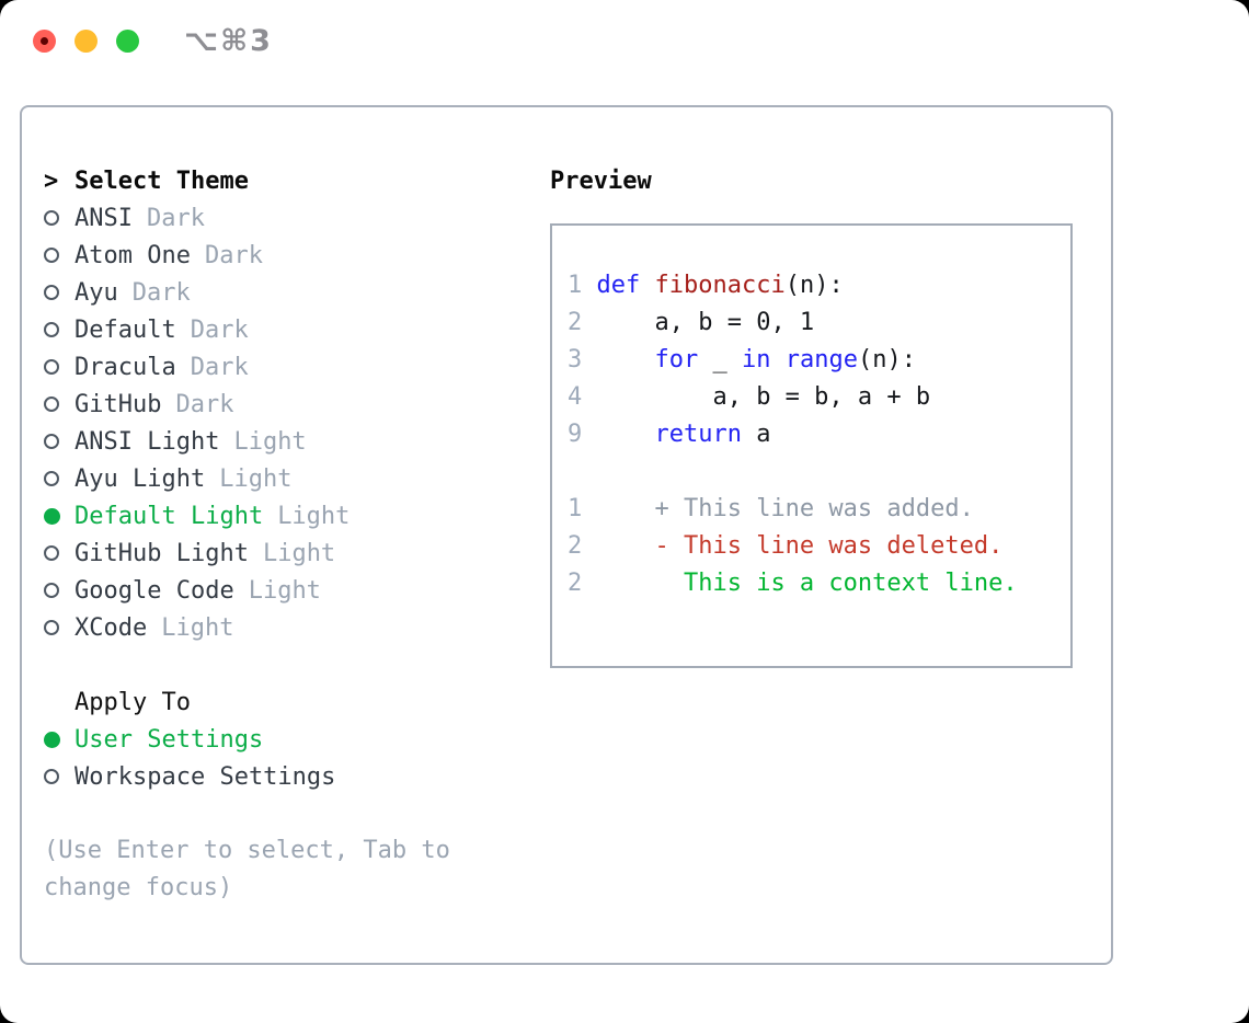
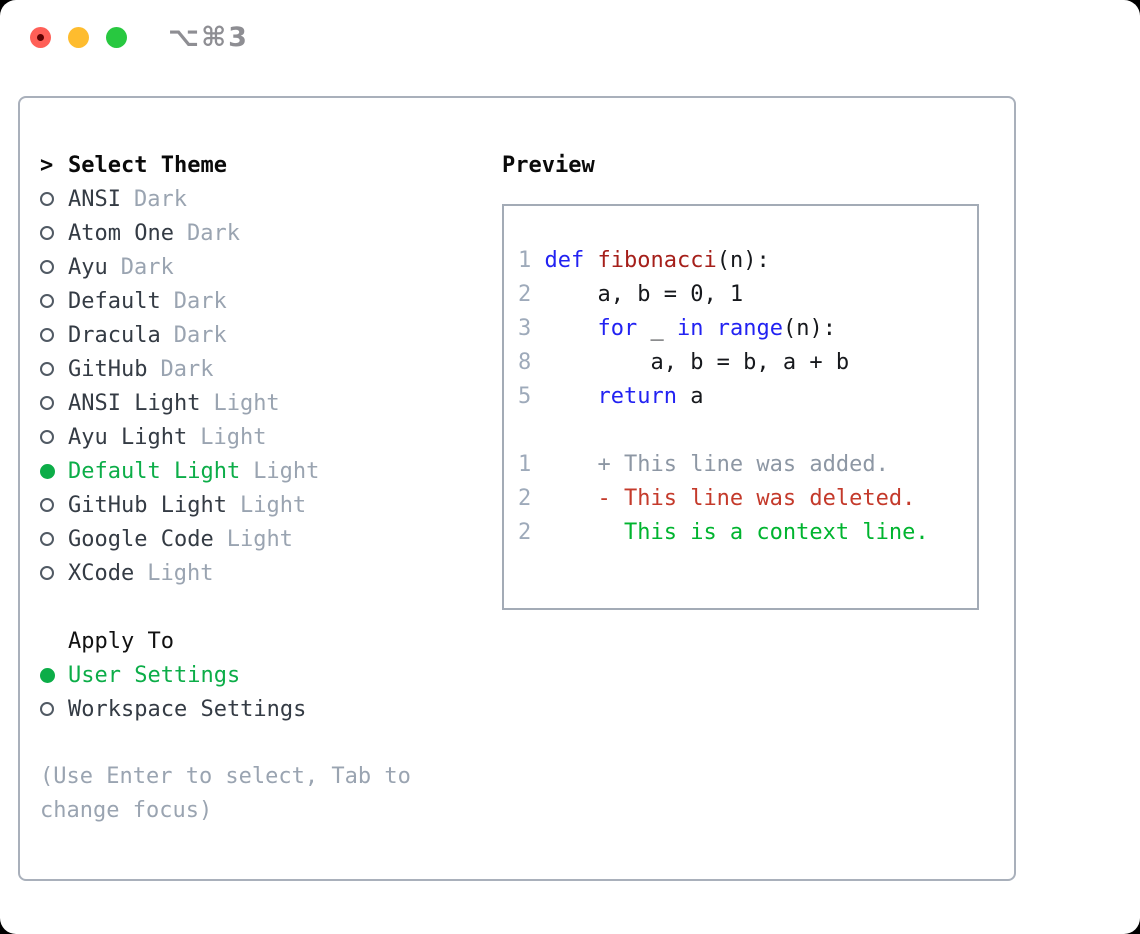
  ⌥⌘3
  >
  Select Theme
  ANSI
  Dark
  Atom One
  Dark
  Ayu
  Dark
  Default
  Dark
  Dracula
  Dark
  GitHub
  Dark
  ANSI Light
  Light
  Ayu Light
  Light
  Default Light
  Light
  GitHub Light
  Light
  Google Code
  Light
  XCode
  Light
  Apply To
  User Settings
  Workspace Settings
  (Use Enter to select, Tab to change focus)
  Preview
  1 def fibonacci(n):
  2 a, b = 0, 1
  3 for _ in range(n):
- 4 a, b = b, a + b
+ 8 a, b = b, a + b
- 9 return a
+ 5 return a
  1 + This line was added.
  2 - This line was deleted.
  2 This is a context line.
